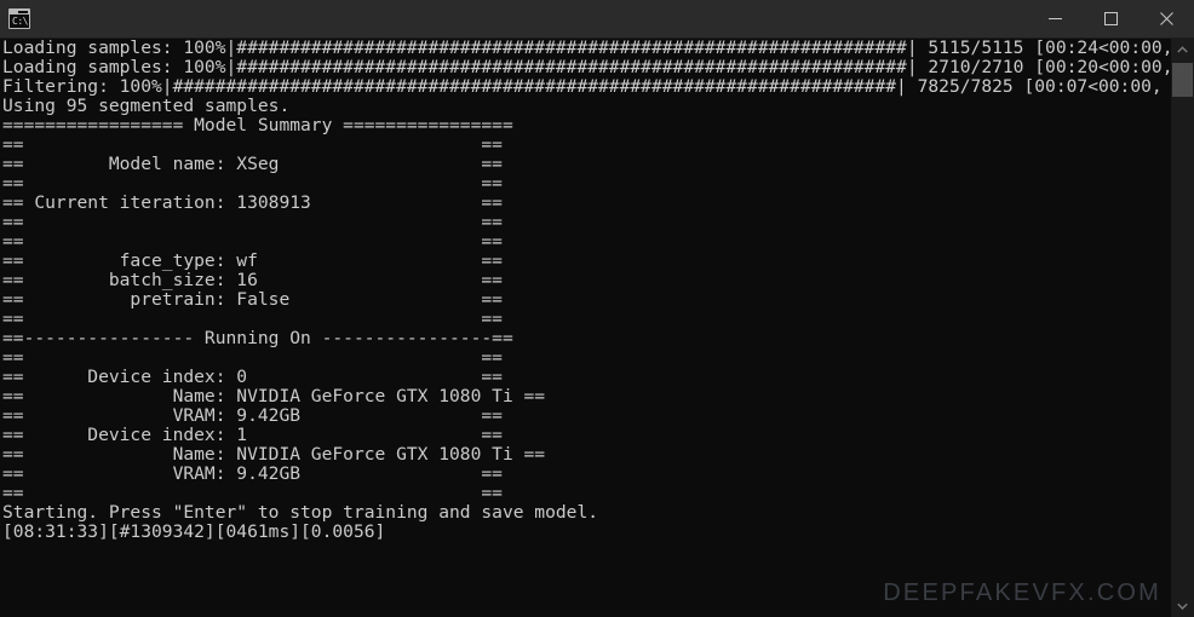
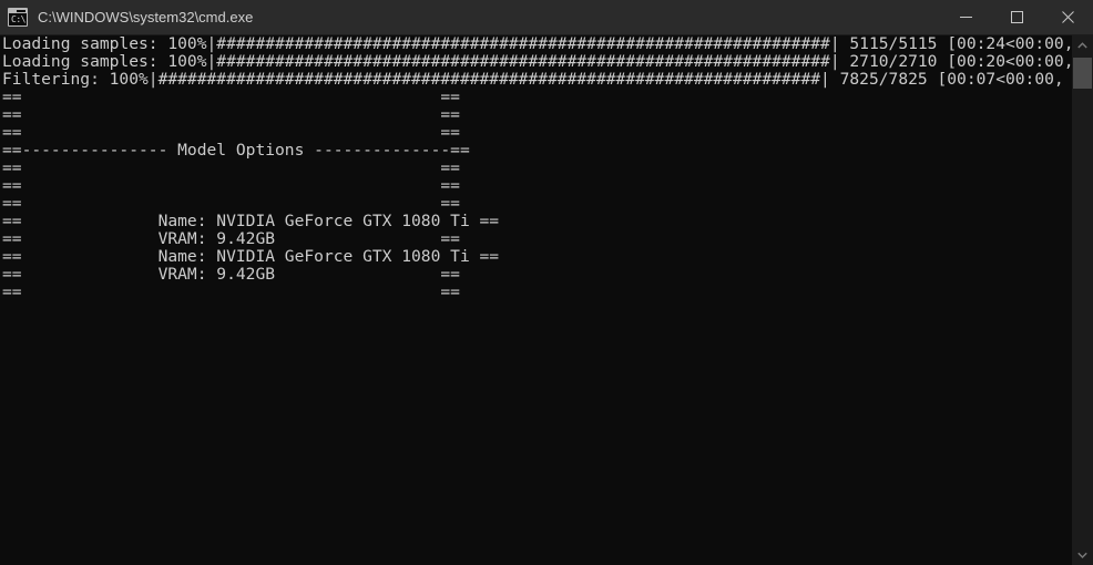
  C:\
+ C:\WINDOWS\system32\cmd.exe
  Loading samples: 100%|###############################################################| 5115/5115 [00:24<00:00,
  Loading samples: 100%|###############################################################| 2710/2710 [00:20<00:00,
  Filtering: 100%|####################################################################| 7825/7825 [00:07<00:00,
- Using 95 segmented samples.
- ================= Model Summary ================
  == ==
- == Model name: XSeg ==
  == ==
- == Current iteration: 1308913 ==
  == ==
+ ==--------------- Model Options --------------==
  == ==
- == face_type: wf ==
- == batch_size: 16 ==
- == pretrain: False ==
  == ==
- ==---------------- Running On ----------------==
  == ==
- == Device index: 0 ==
  == Name: NVIDIA GeForce GTX 1080 Ti ==
  == VRAM: 9.42GB ==
- == Device index: 1 ==
  == Name: NVIDIA GeForce GTX 1080 Ti ==
  == VRAM: 9.42GB ==
  == ==
- Starting. Press "Enter" to stop training and save model.
- [08:31:33][#1309342][0461ms][0.0056]
- DEEPFAKEVFX.COM
